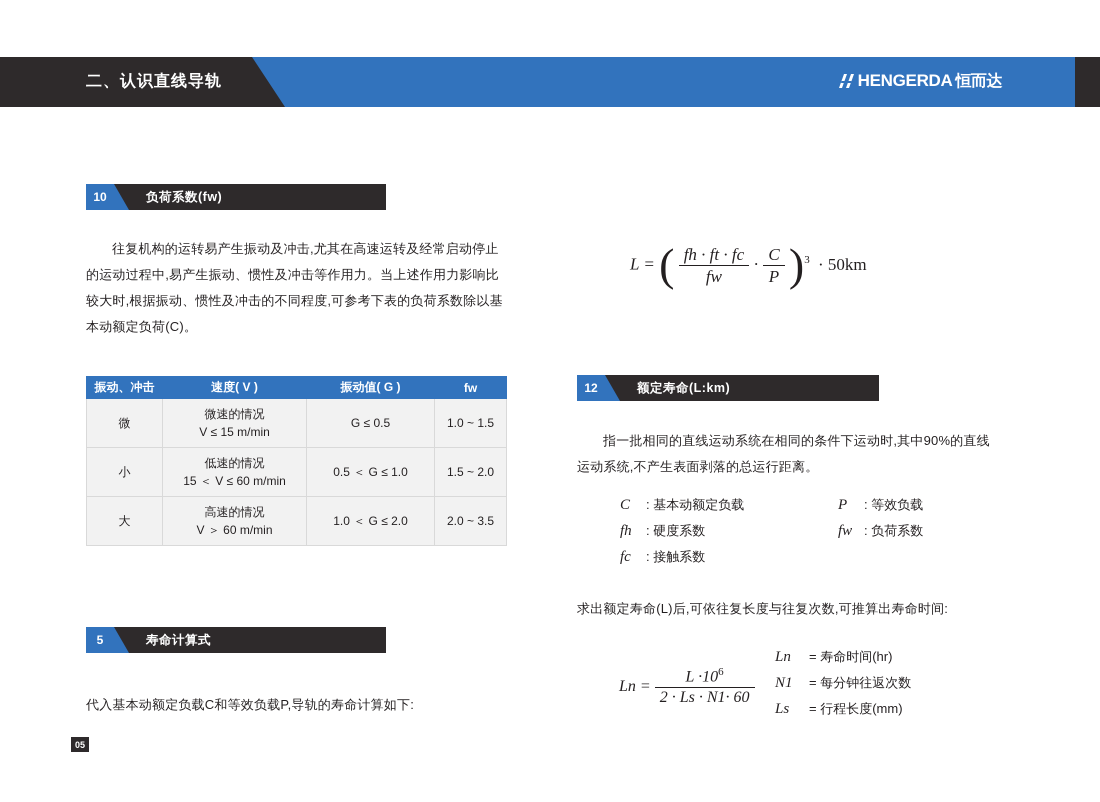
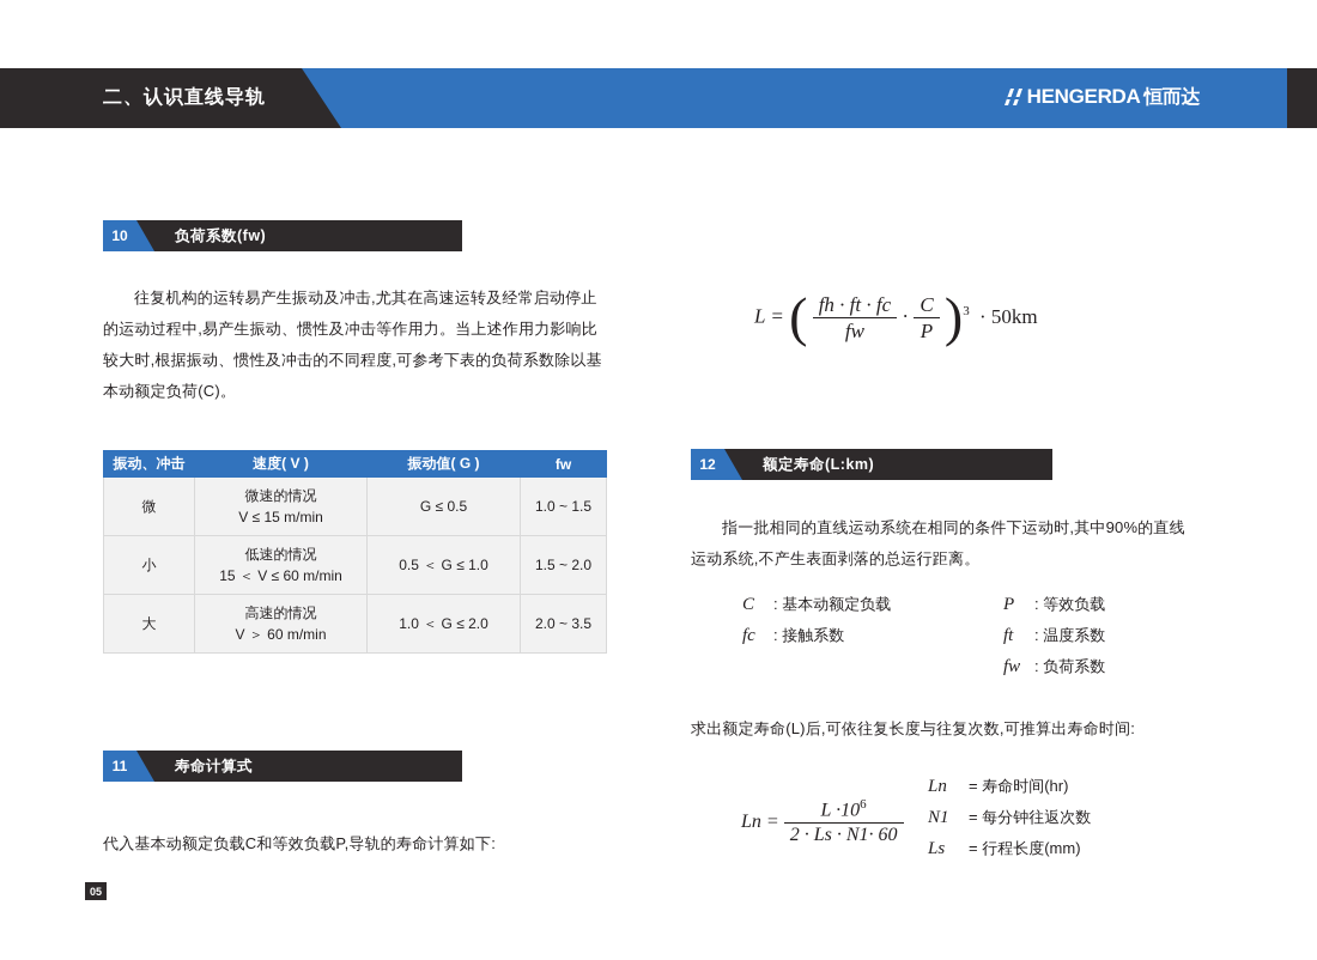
  二、认识直线导轨
  HENGERDA
  恒而达
  10
  负荷系数(fw)
  往复机构的运转易产生振动及冲击,尤其在高速运转及经常启动停止的运动过程中,易产生振动、惯性及冲击等作用力。当上述作用力影响比较大时,根据振动、惯性及冲击的不同程度,可参考下表的负荷系数除以基本动额定负荷(C)。
  L = (
  fh · ft · fc
  fw
  ·
  C
  P
  )3 · 50km
  振动、冲击	速度( V )	振动值( G )	fw
  微	微速的情况 V ≤ 15 m/min	G ≤ 0.5	1.0 ~ 1.5
  小	低速的情况 15 ＜ V ≤ 60 m/min	0.5 ＜ G ≤ 1.0	1.5 ~ 2.0
  大	高速的情况 V ＞ 60 m/min	1.0 ＜ G ≤ 2.0	2.0 ~ 3.5
  12
  额定寿命(L:km)
  指一批相同的直线运动系统在相同的条件下运动时,其中90%的直线运动系统,不产生表面剥落的总运行距离。
  C
  : 基本动额定负载
- fh
- : 硬度系数
  fc
  : 接触系数
  P
  : 等效负载
+ ft
+ : 温度系数
  fw
  : 负荷系数
  求出额定寿命(L)后,可依往复长度与往复次数,可推算出寿命时间:
  Ln =
  L ·106
  2 · Ls · N1· 60
  Ln
  = 寿命时间(hr)
  N1
  = 每分钟往返次数
  Ls
  = 行程长度(mm)
- 5
+ 11
  寿命计算式
  代入基本动额定负载C和等效负载P,导轨的寿命计算如下:
  05
